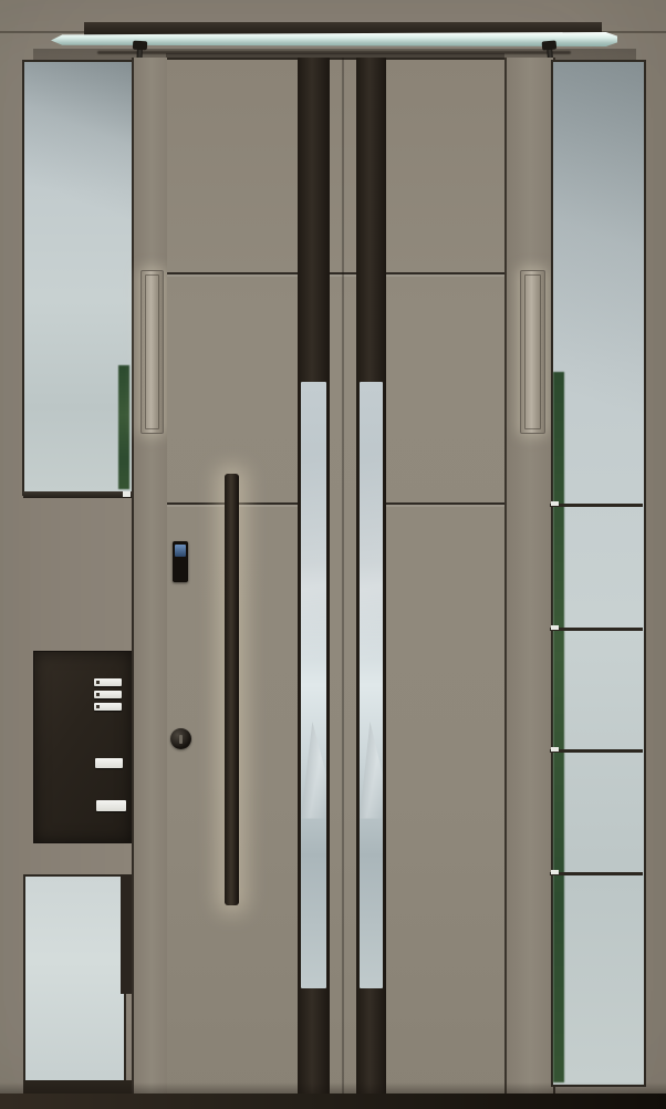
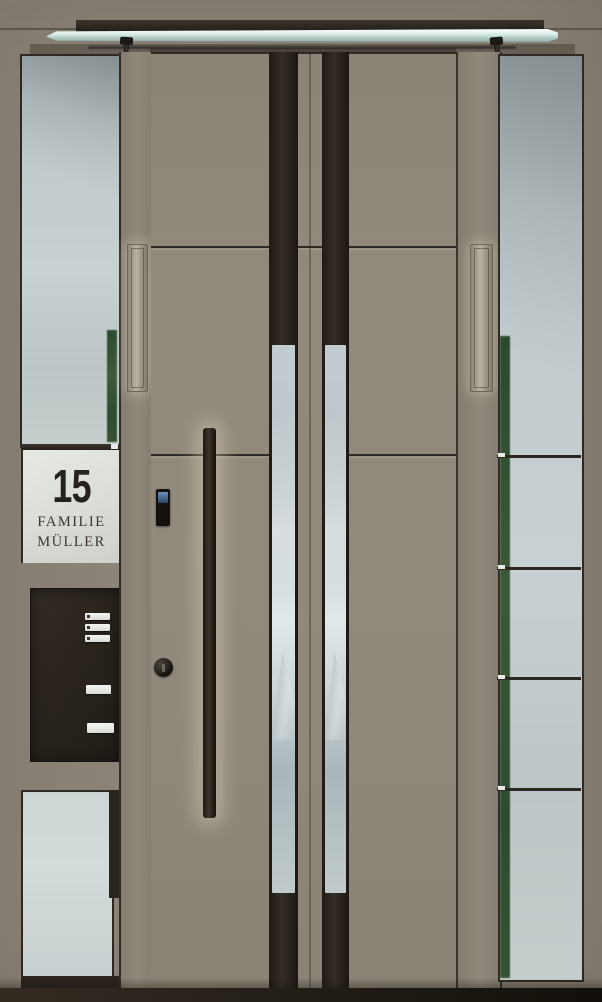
+ 15
+ FAMILIE
+ MÜLLER
